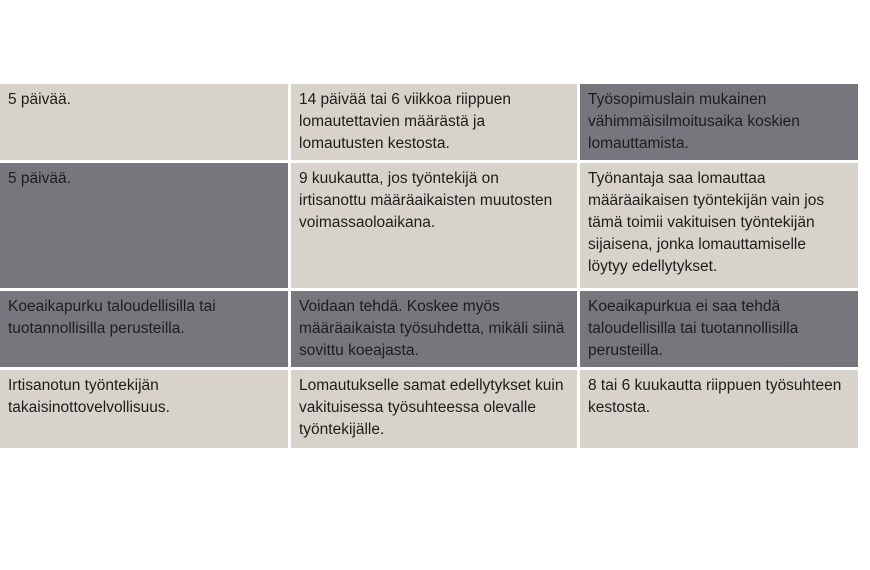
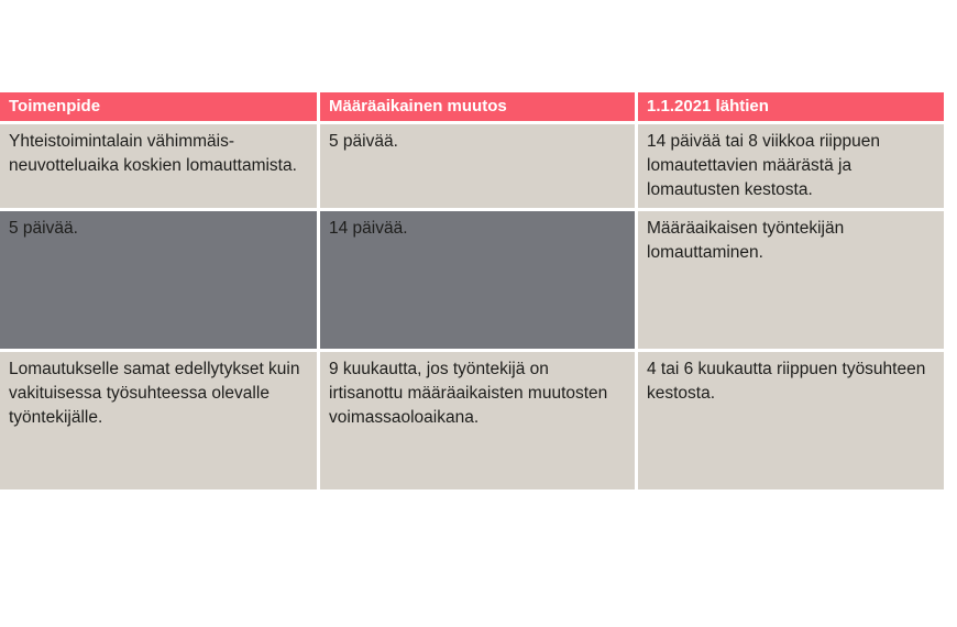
+ Toimenpide
+ Määräaikainen muutos
+ 1.1.2021 lähtien
+ Yhteistoimintalain vähimmäis-neuvotteluaika koskien lomauttamista.
  5 päivää.
- 14 päivää tai 6 viikkoa riippuen lomautettavien määrästä ja lomautusten kestosta.
+ 14 päivää tai 8 viikkoa riippuen lomautettavien määrästä ja lomautusten kestosta.
- Työsopimuslain mukainen vähimmäisilmoitusaika koskien lomauttamista.
  5 päivää.
+ 14 päivää.
+ Määräaikaisen työntekijän lomauttaminen.
- 9 kuukautta, jos työntekijä on irtisanottu määräaikaisten muutosten voimassaoloaikana.
+ Lomautukselle samat edellytykset kuin vakituisessa työsuhteessa olevalle työntekijälle.
- Työnantaja saa lomauttaa määräaikaisen työntekijän vain jos tämä toimii vakituisen työntekijän sijaisena, jonka lomauttamiselle löytyy edellytykset.
- Koeaikapurku taloudellisilla tai tuotannollisilla perusteilla.
- Voidaan tehdä. Koskee myös määräaikaista työsuhdetta, mikäli siinä sovittu koeajasta.
- Koeaikapurkua ei saa tehdä taloudellisilla tai tuotannollisilla perusteilla.
- Irtisanotun työntekijän takaisinottovelvollisuus.
- Lomautukselle samat edellytykset kuin vakituisessa työsuhteessa olevalle työntekijälle.
+ 9 kuukautta, jos työntekijä on irtisanottu määräaikaisten muutosten voimassaoloaikana.
- 8 tai 6 kuukautta riippuen työsuhteen kestosta.
+ 4 tai 6 kuukautta riippuen työsuhteen kestosta.
